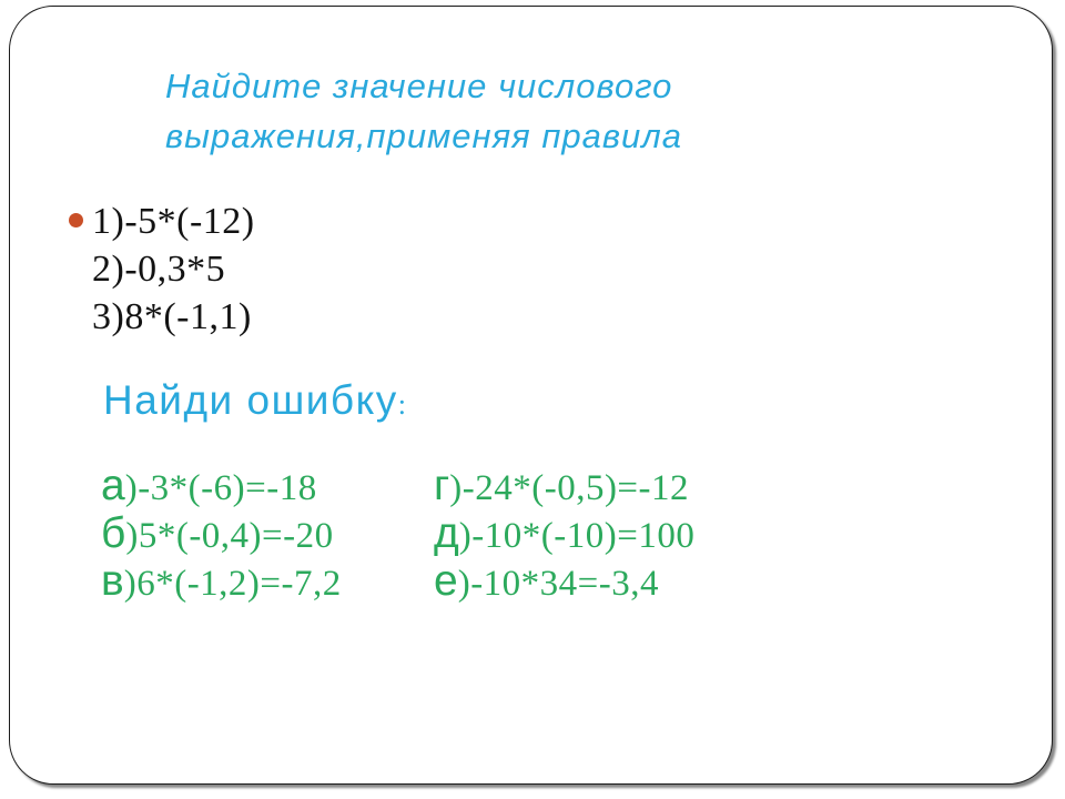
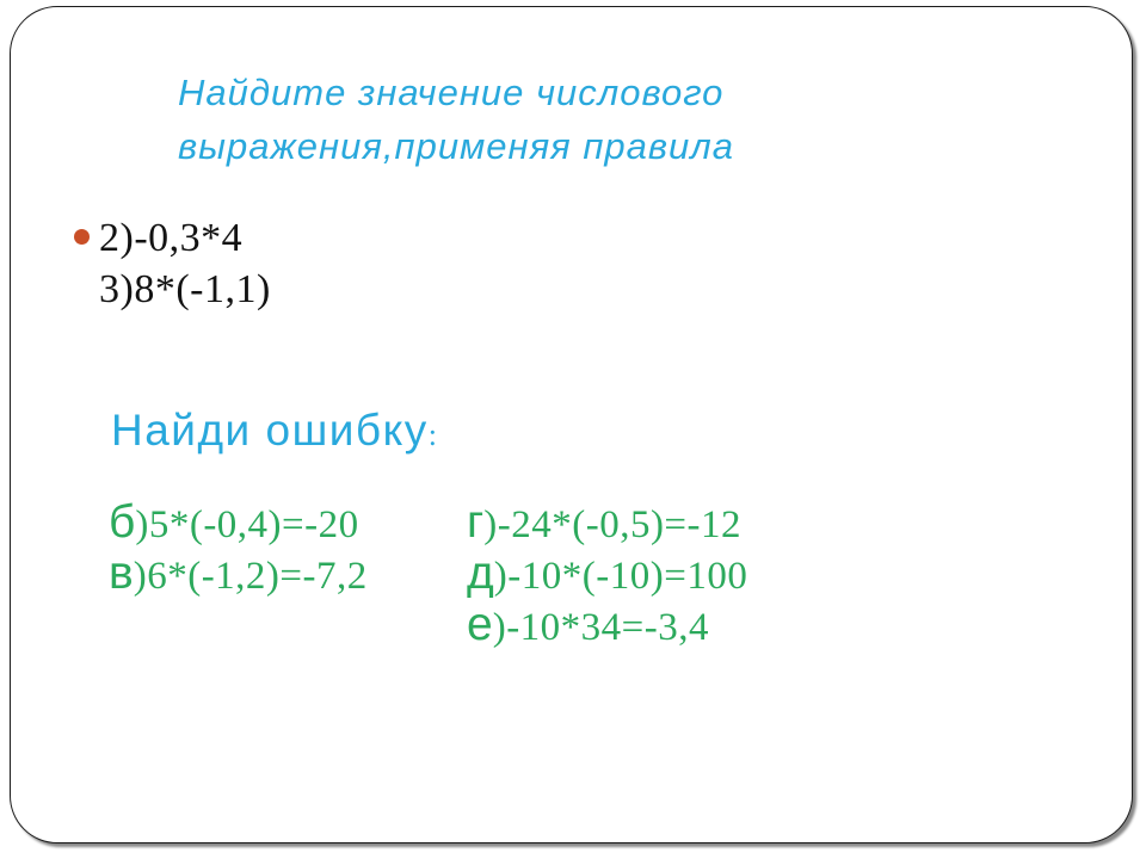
  Найдите значение числового
  выражения,применяя правила
- 1)-5*(-12)
- 2)-0,3*5
+ 2)-0,3*4
  3)8*(-1,1)
  Найди ошибку:
- а)-3*(-6)=-18
  б)5*(-0,4)=-20
  в)6*(-1,2)=-7,2
  г)-24*(-0,5)=-12
  д)-10*(-10)=100
  е)-10*34=-3,4
